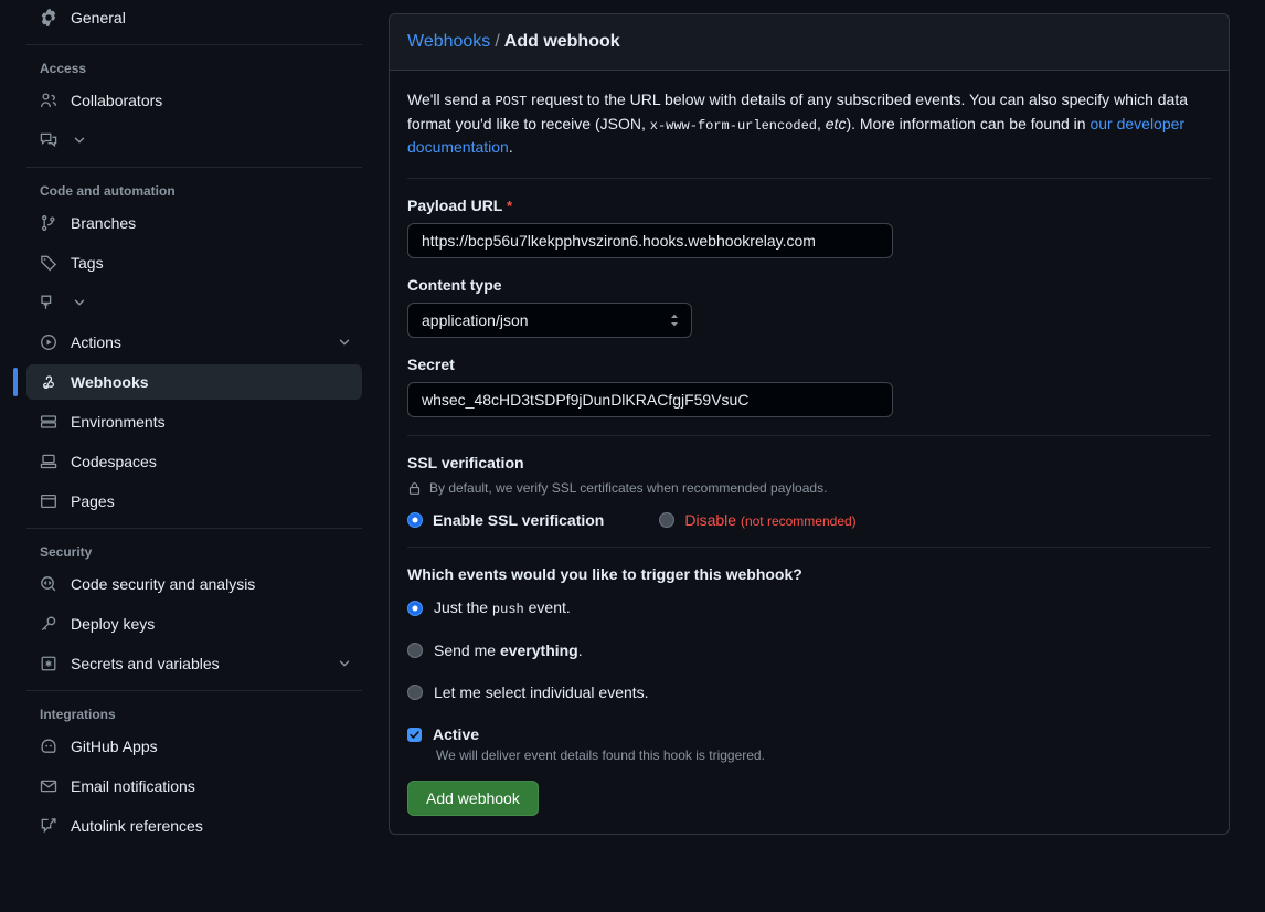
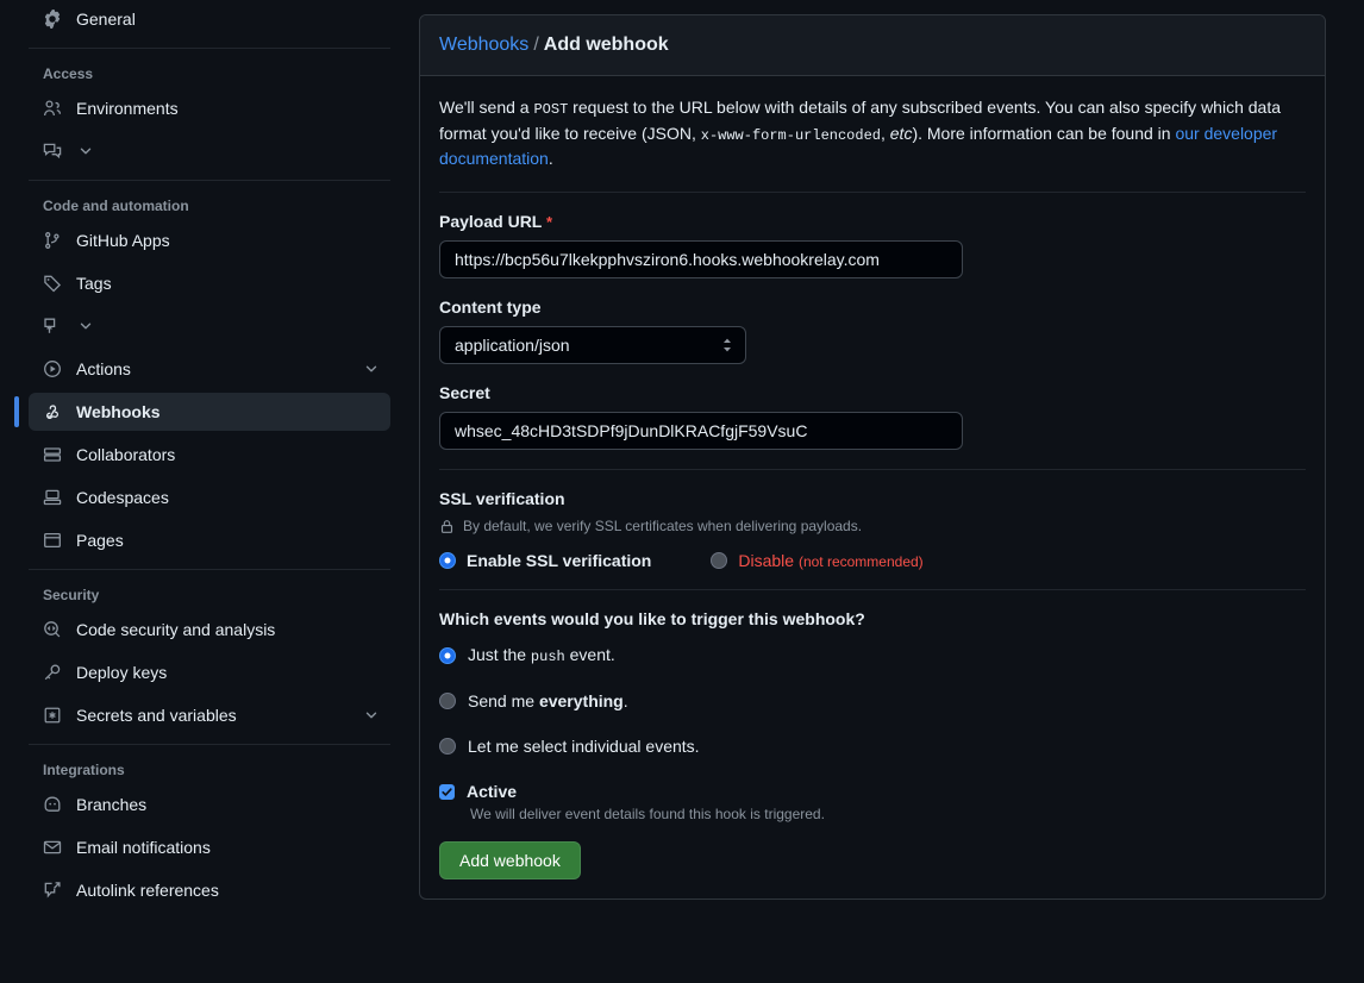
  General
  Access
- Collaborators
+ Environments
  Code and automation
- Branches
+ GitHub Apps
  Tags
  Actions
  Webhooks
- Environments
+ Collaborators
  Codespaces
  Pages
  Security
  Code security and analysis
  Deploy keys
  Secrets and variables
  Integrations
- GitHub Apps
+ Branches
  Email notifications
  Autolink references
  Webhooks / Add webhook
  We'll send a POST request to the URL below with details of any subscribed events. You can also specify which data format you'd like to receive (JSON, x-www-form-urlencoded, etc). More information can be found in our developer documentation.
  Payload URL *
  https://bcp56u7lkekpphvsziron6.hooks.webhookrelay.com
  Content type
  application/json
  Secret
  whsec_48cHD3tSDPf9jDunDlKRACfgjF59VsuC
  SSL verification
- By default, we verify SSL certificates when recommended payloads.
+ By default, we verify SSL certificates when delivering payloads.
  Enable SSL verification
  Disable (not recommended)
  Which events would you like to trigger this webhook?
  Just the push event.
  Send me everything.
  Let me select individual events.
  Active
  We will deliver event details found this hook is triggered.
  Add webhook
